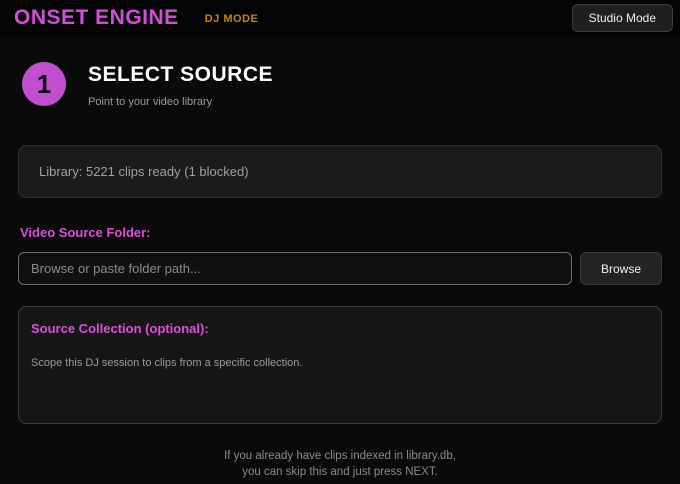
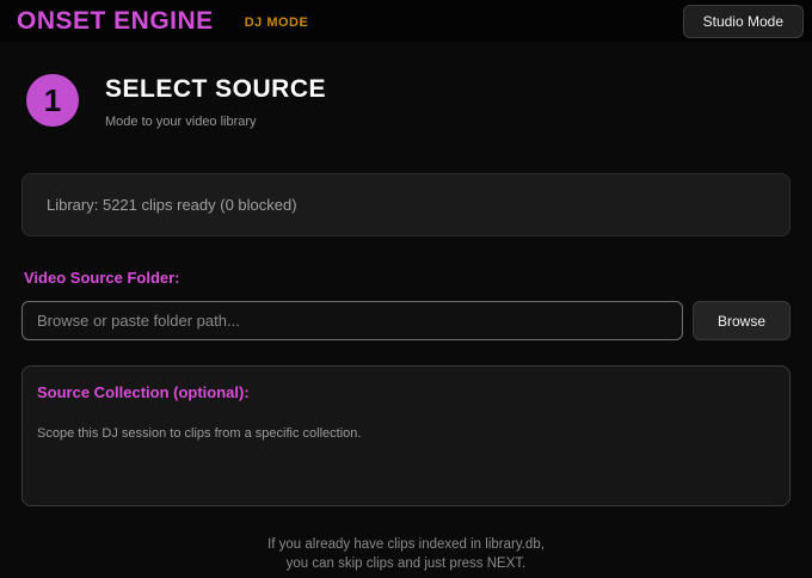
  ONSET ENGINE
  DJ MODE
  Studio Mode
  1
  SELECT SOURCE
- Point to your video library
+ Mode to your video library
- Library: 5221 clips ready (1 blocked)
+ Library: 5221 clips ready (0 blocked)
  Video Source Folder:
  Browse or paste folder path...
  Browse
  Source Collection (optional):
  Scope this DJ session to clips from a specific collection.
  If you already have clips indexed in library.db,
- you can skip this and just press NEXT.
+ you can skip clips and just press NEXT.
